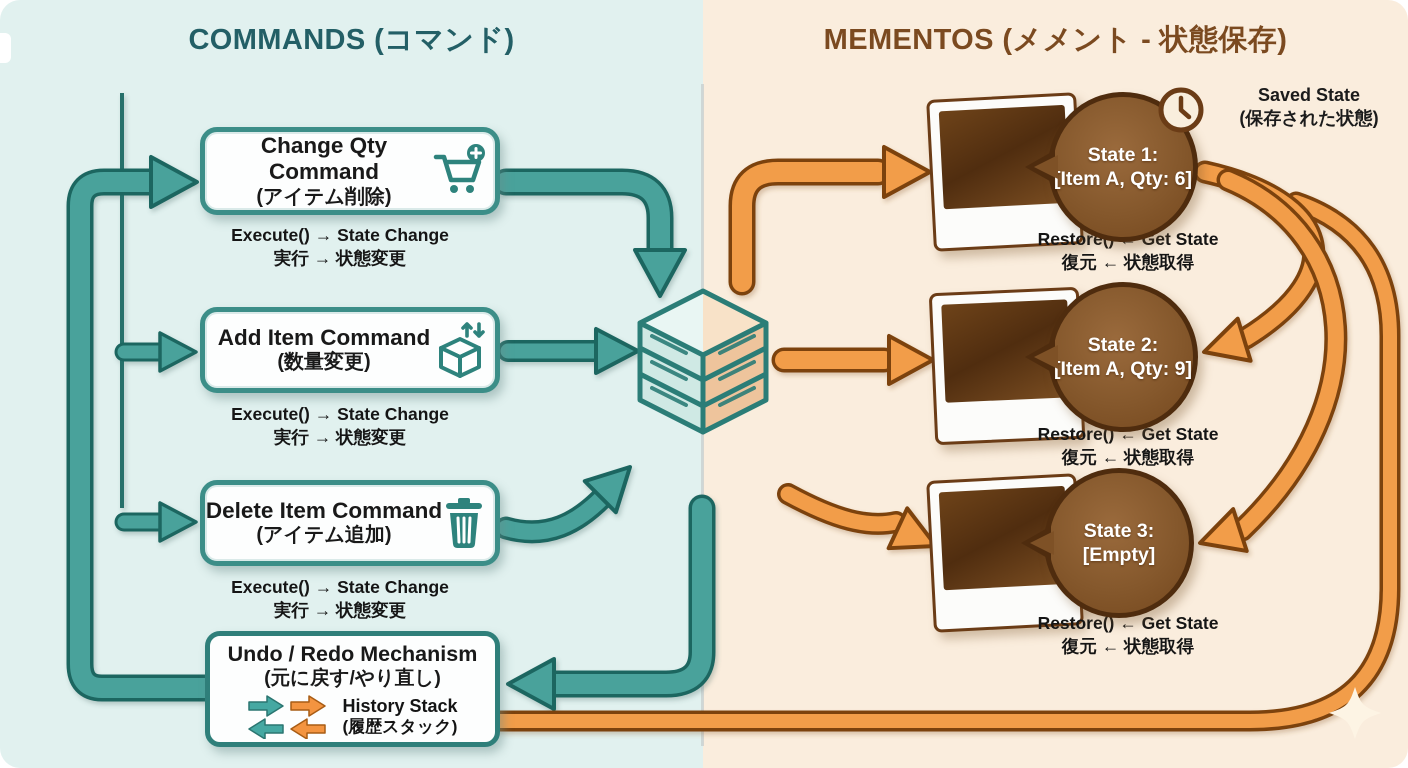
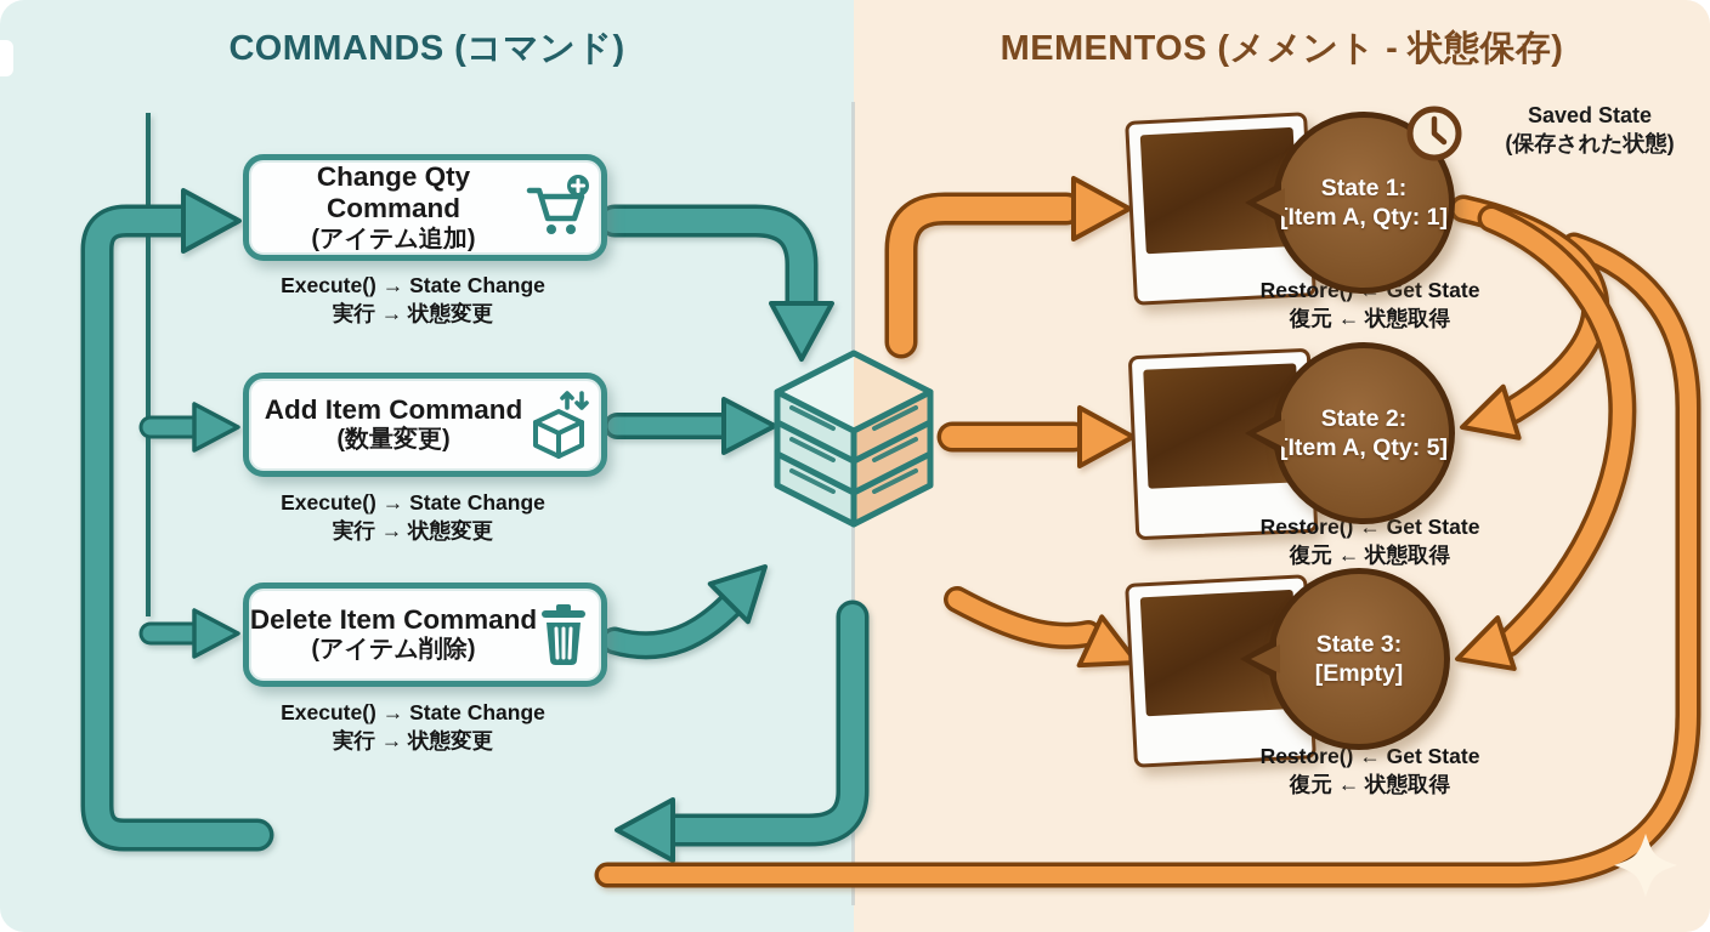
  COMMANDS (コマンド)
  MEMENTOS (メメント - 状態保存)
  Change Qty Command
- (アイテム削除)
+ (アイテム追加)
  Execute() → State Change
  実行 → 状態変更
  Add Item Command
  (数量変更)
  Execute() → State Change
  実行 → 状態変更
  Delete Item Command
- (アイテム追加)
+ (アイテム削除)
  Execute() → State Change
  実行 → 状態変更
- Undo / Redo Mechanism
- (元に戻す/やり直し)
- History Stack
- (履歴スタック)
  Saved State
  (保存された状態)
  State 1:
- [Item A, Qty: 6]
+ [Item A, Qty: 1]
  Restore Get State
  復元 ← 状態取得
  State 2:
- [Item A, Qty: 9]
+ [Item A, Qty: 5]
  Restore() ← Get State
  復元 ← 状態取得
  State 3:
  [Empty]
  Restore() ← Get State
  復元 ← 状態取得
